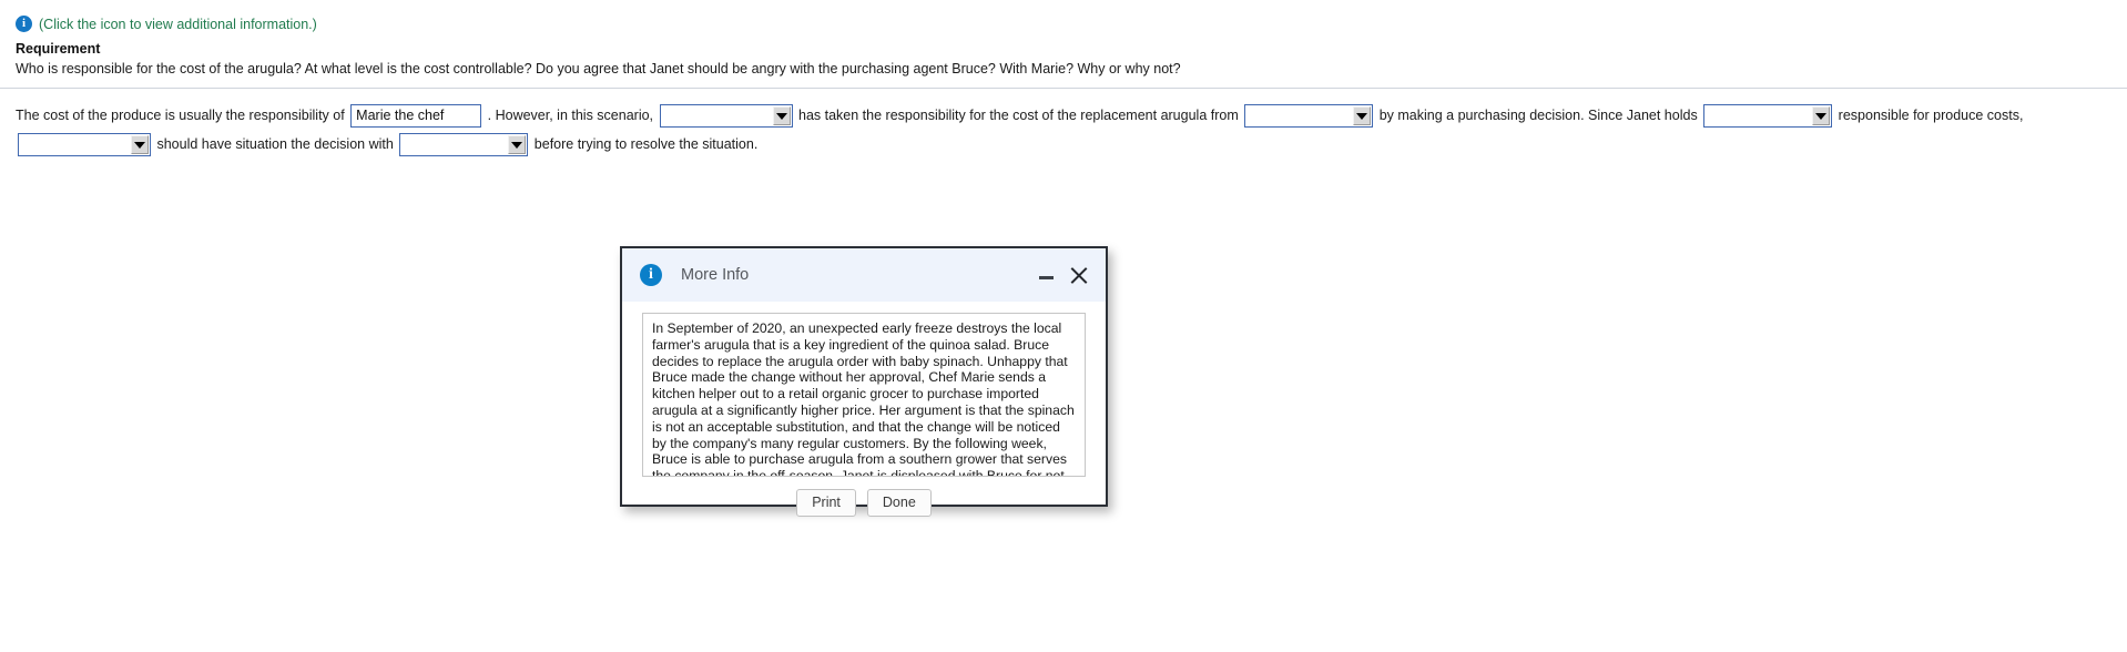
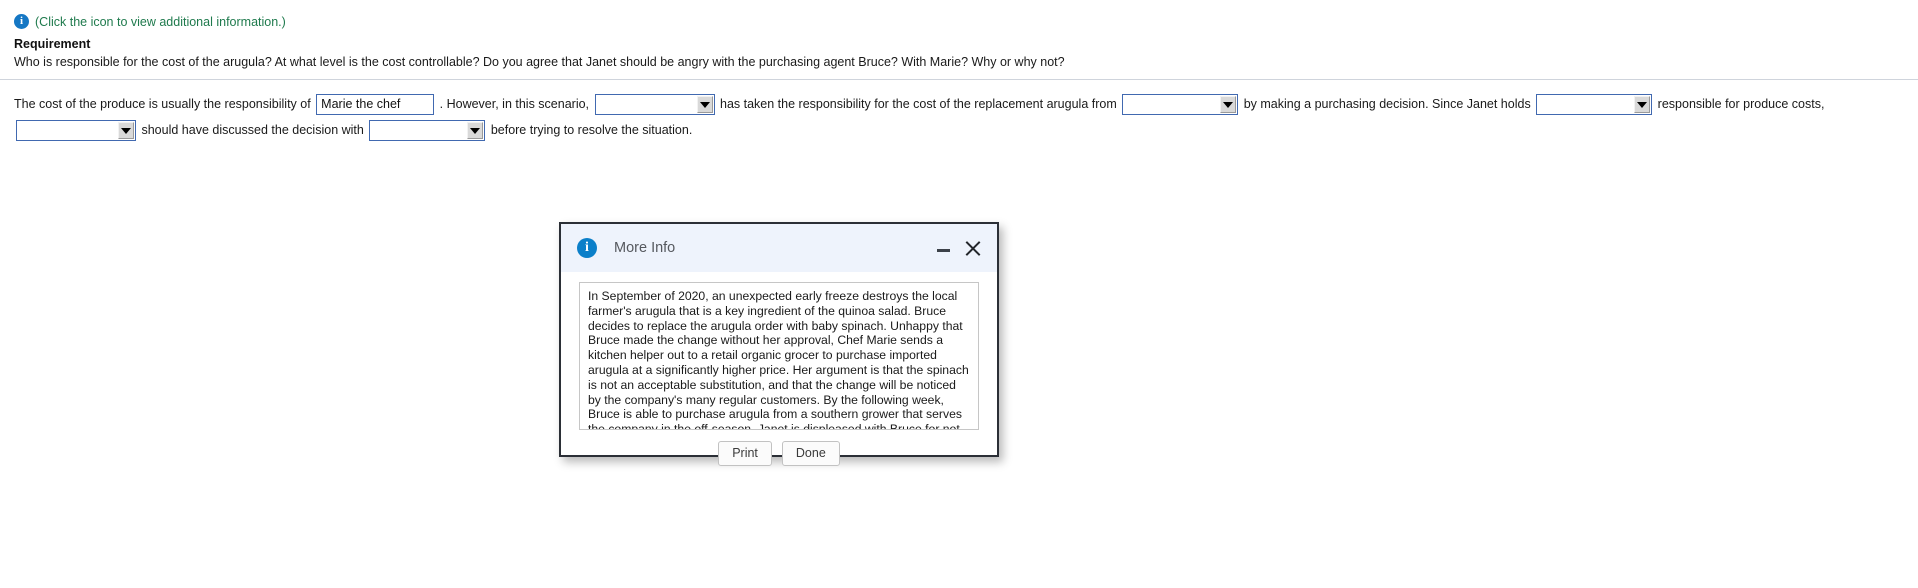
  i
  (Click the icon to view additional information.)
  Requirement
  Who is responsible for the cost of the arugula? At what level is the cost controllable? Do you agree that Janet should be angry with the purchasing agent Bruce? With Marie? Why or why not?
  The cost of the produce is usually the responsibility of
  Marie the chef
- . However, in this scenario, has taken the responsibility for the cost of the replacement arugula from by making a purchasing decision. Since Janet holds responsible for produce costs, should have situation the decision with before trying to resolve the situation.
+ . However, in this scenario, has taken the responsibility for the cost of the replacement arugula from by making a purchasing decision. Since Janet holds responsible for produce costs, should have discussed the decision with before trying to resolve the situation.
  i
  More Info
  In September of 2020, an unexpected early freeze destroys the local farmer's arugula that is a key ingredient of the quinoa salad. Bruce decides to replace the arugula order with baby spinach. Unhappy that Bruce made the change without her approval, Chef Marie sends a kitchen helper out to a retail organic grocer to purchase imported arugula at a significantly higher price. Her argument is that the spinach is not an acceptable substitution, and that the change will be noticed by the company's many regular customers. By the following week, Bruce is able to purchase arugula from a southern grower that serves
  Print
  Done
